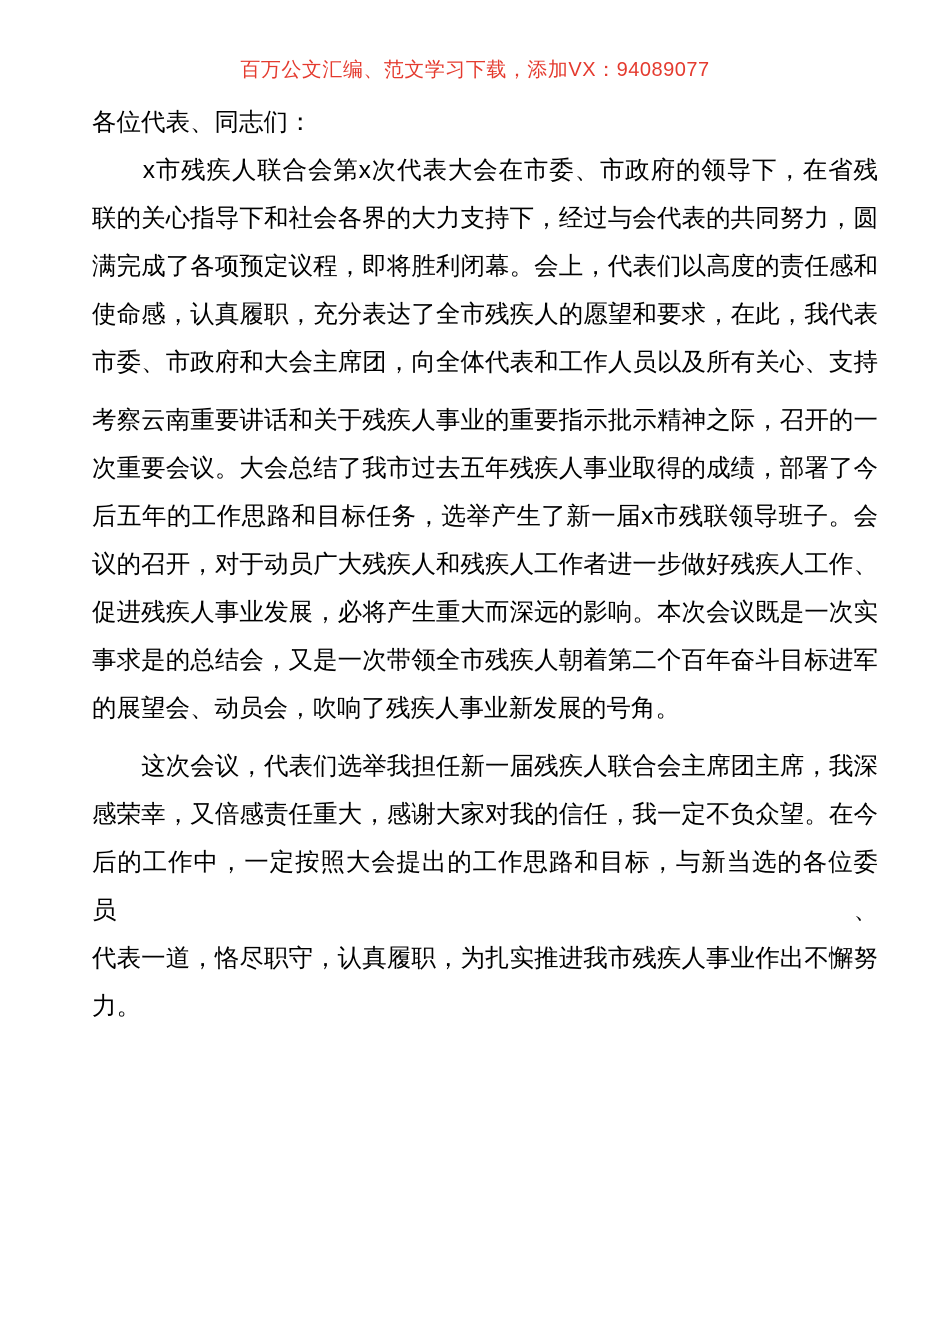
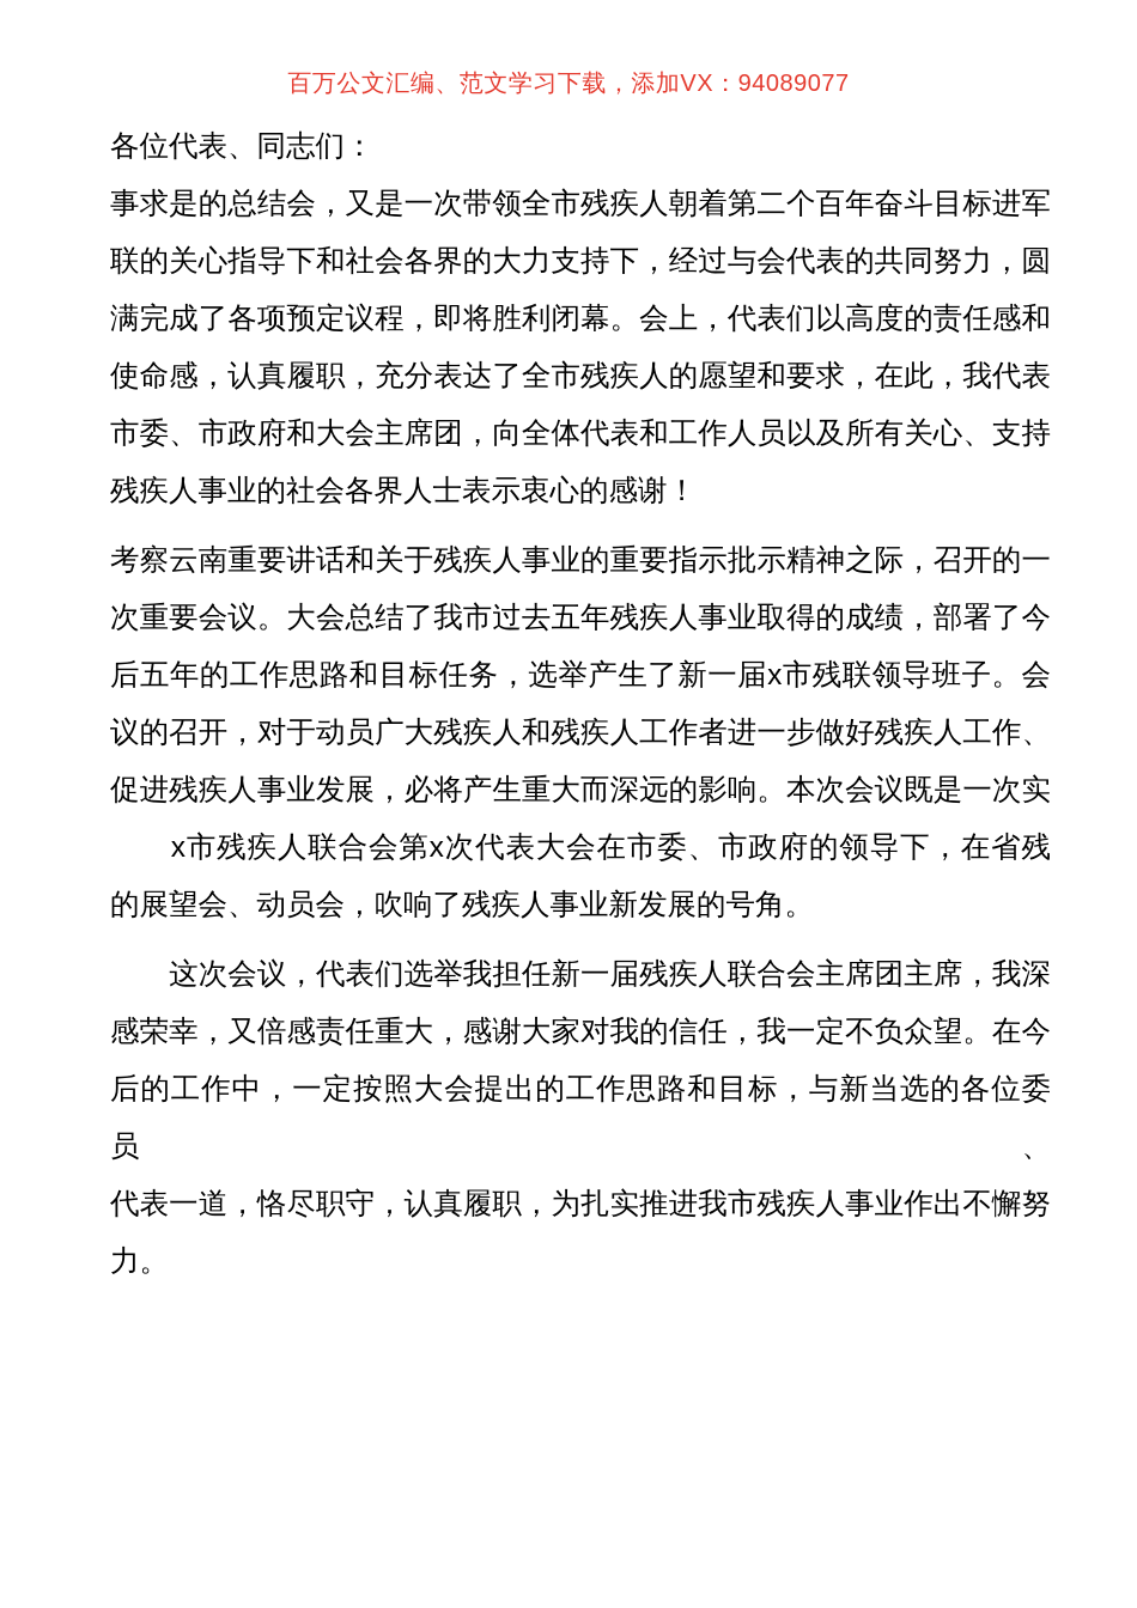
  百万公文汇编、范文学习下载，添加VX：94089077
  各位代表、同志们：
- x市残疾人联合会第x次代表大会在市委、市政府的领导下，在省残
+ 事求是的总结会，又是一次带领全市残疾人朝着第二个百年奋斗目标进军
  联的关心指导下和社会各界的大力支持下，经过与会代表的共同努力，圆
  满完成了各项预定议程，即将胜利闭幕。会上，代表们以高度的责任感和
  使命感，认真履职，充分表达了全市残疾人的愿望和要求，在此，我代表
  市委、市政府和大会主席团，向全体代表和工作人员以及所有关心、支持
+ 残疾人事业的社会各界人士表示衷心的感谢！
  考察云南重要讲话和关于残疾人事业的重要指示批示精神之际，召开的一
  次重要会议。大会总结了我市过去五年残疾人事业取得的成绩，部署了今
  后五年的工作思路和目标任务，选举产生了新一届x市残联领导班子。会
  议的召开，对于动员广大残疾人和残疾人工作者进一步做好残疾人工作、
  促进残疾人事业发展，必将产生重大而深远的影响。本次会议既是一次实
- 事求是的总结会，又是一次带领全市残疾人朝着第二个百年奋斗目标进军
+ x市残疾人联合会第x次代表大会在市委、市政府的领导下，在省残
  的展望会、动员会，吹响了残疾人事业新发展的号角。
  这次会议，代表们选举我担任新一届残疾人联合会主席团主席，我深
  感荣幸，又倍感责任重大，感谢大家对我的信任，我一定不负众望。在今
  后的工作中，一定按照大会提出的工作思路和目标，与新当选的各位委员、
  代表一道，恪尽职守，认真履职，为扎实推进我市残疾人事业作出不懈努
  力。
